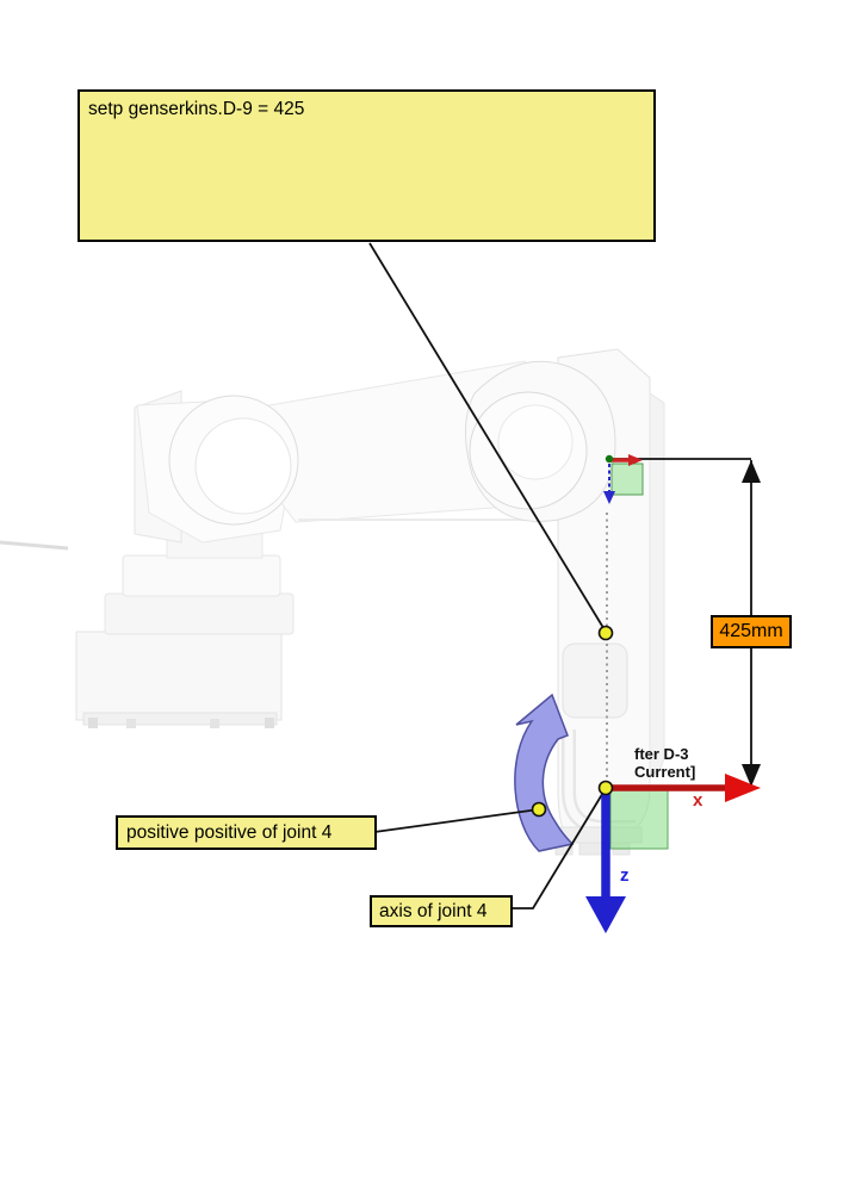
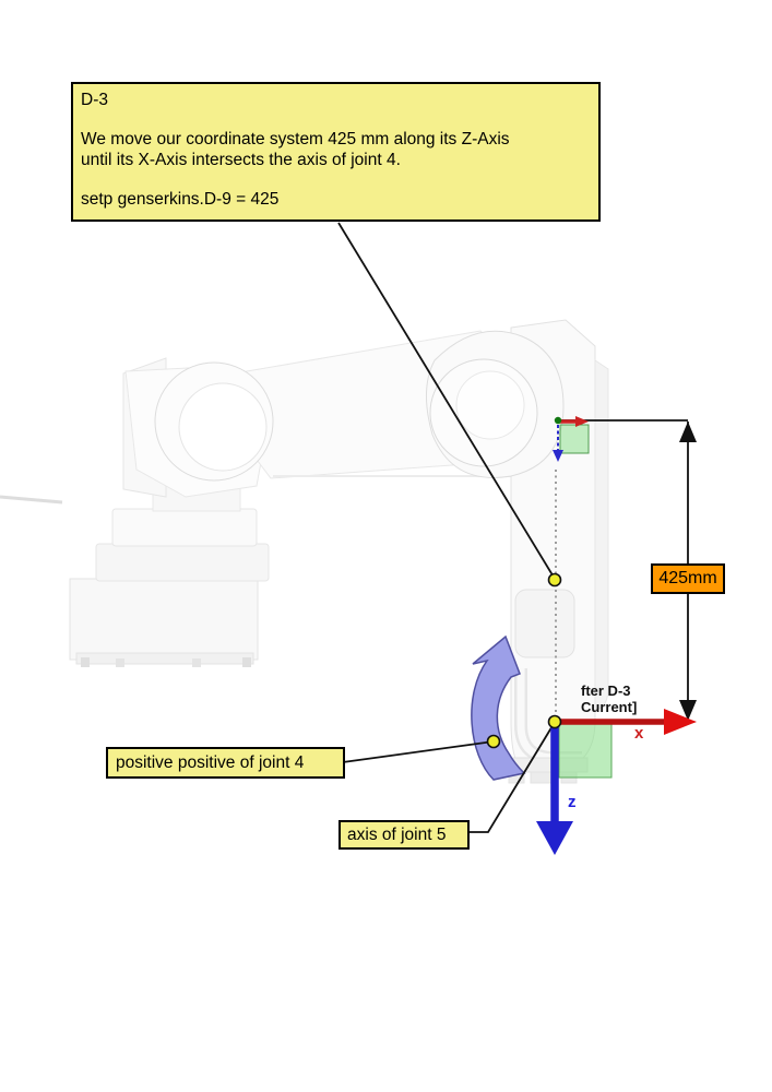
+ D-3
+ We move our coordinate system 425 mm along its Z-Axis
+ until its X-Axis intersects the axis of joint 4.
  setp genserkins.D-9 = 425
  425mm
  positive positive of joint 4
- axis of joint 4
+ axis of joint 5
  fter D-3
  Current]
  x
  z
